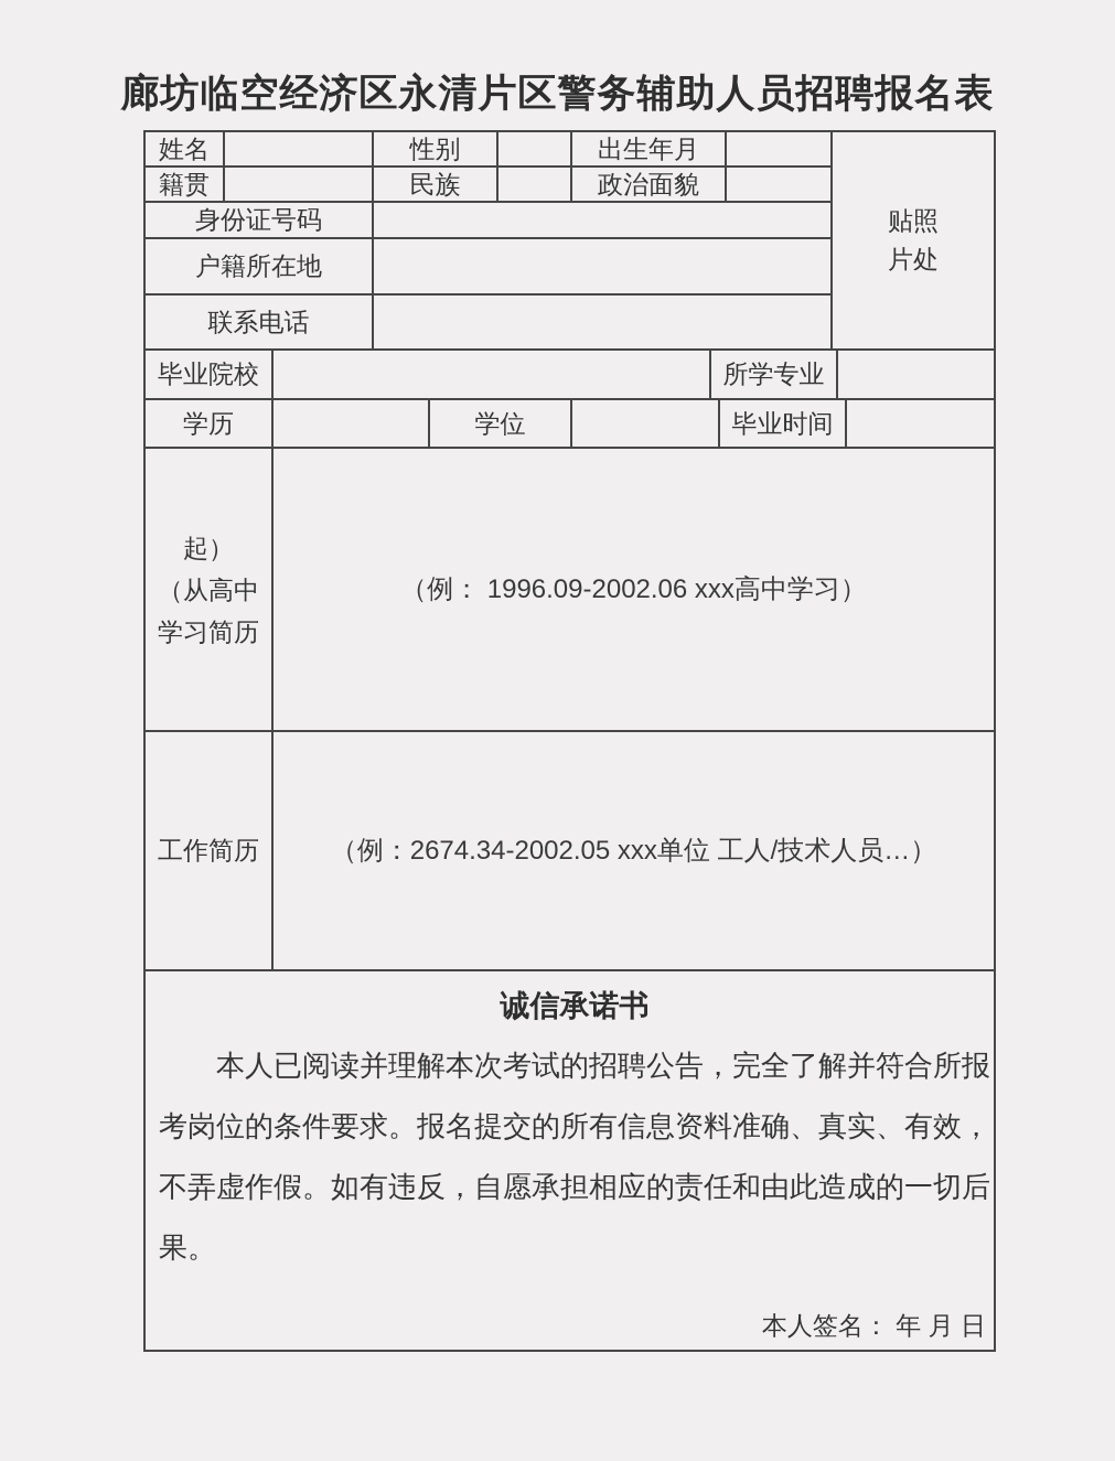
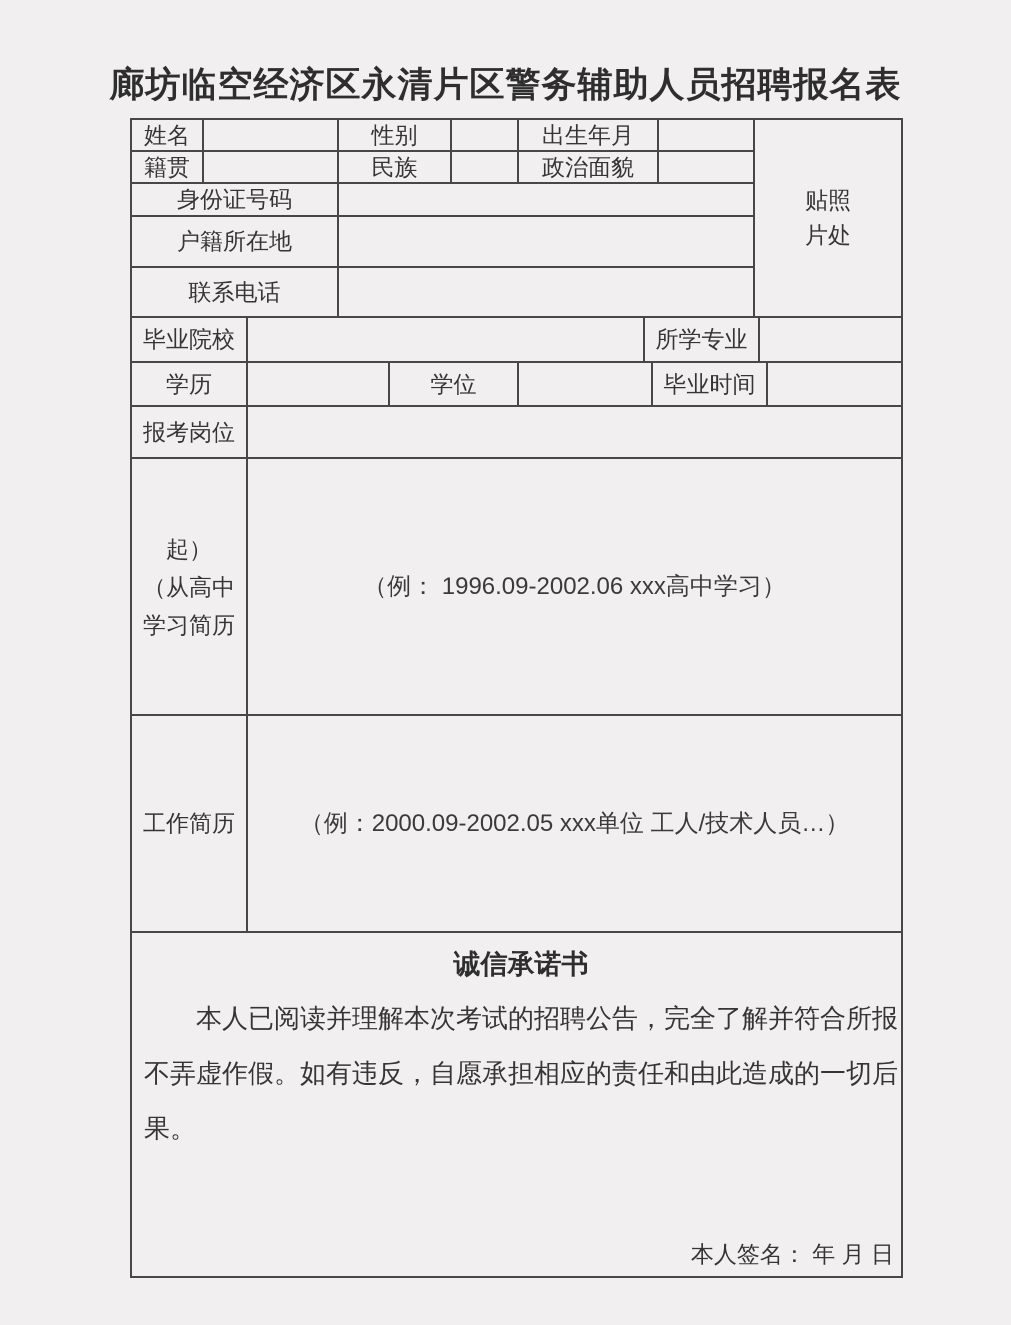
  廊坊临空经济区永清片区警务辅助人员招聘报名表
  姓名
  性别
  出生年月
  籍贯
  民族
  政治面貌
  身份证号码
  户籍所在地
  联系电话
  贴照
  片处
  毕业院校
  所学专业
  学历
  学位
  毕业时间
+ 报考岗位
  起）
  （从高中
  学习简历
  （例： 1996.09-2002.06 xxx高中学习）
  工作简历
- （例：2674.34-2002.05 xxx单位 工人/技术人员…）
+ （例：2000.09-2002.05 xxx单位 工人/技术人员…）
  诚信承诺书
  本人已阅读并理解本次考试的招聘公告，完全了解并符合所报
- 考岗位的条件要求。报名提交的所有信息资料准确、真实、有效，
  不弄虚作假。如有违反，自愿承担相应的责任和由此造成的一切后
  果。
  本人签名： 年 月 日
